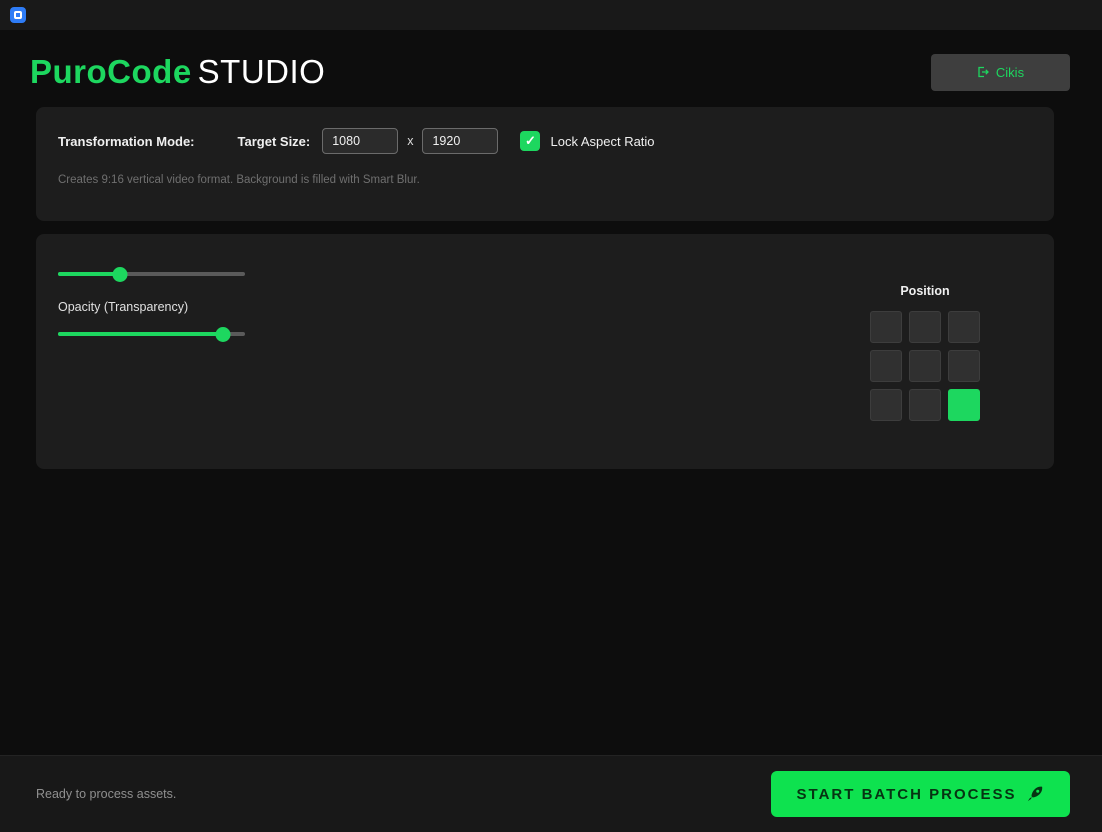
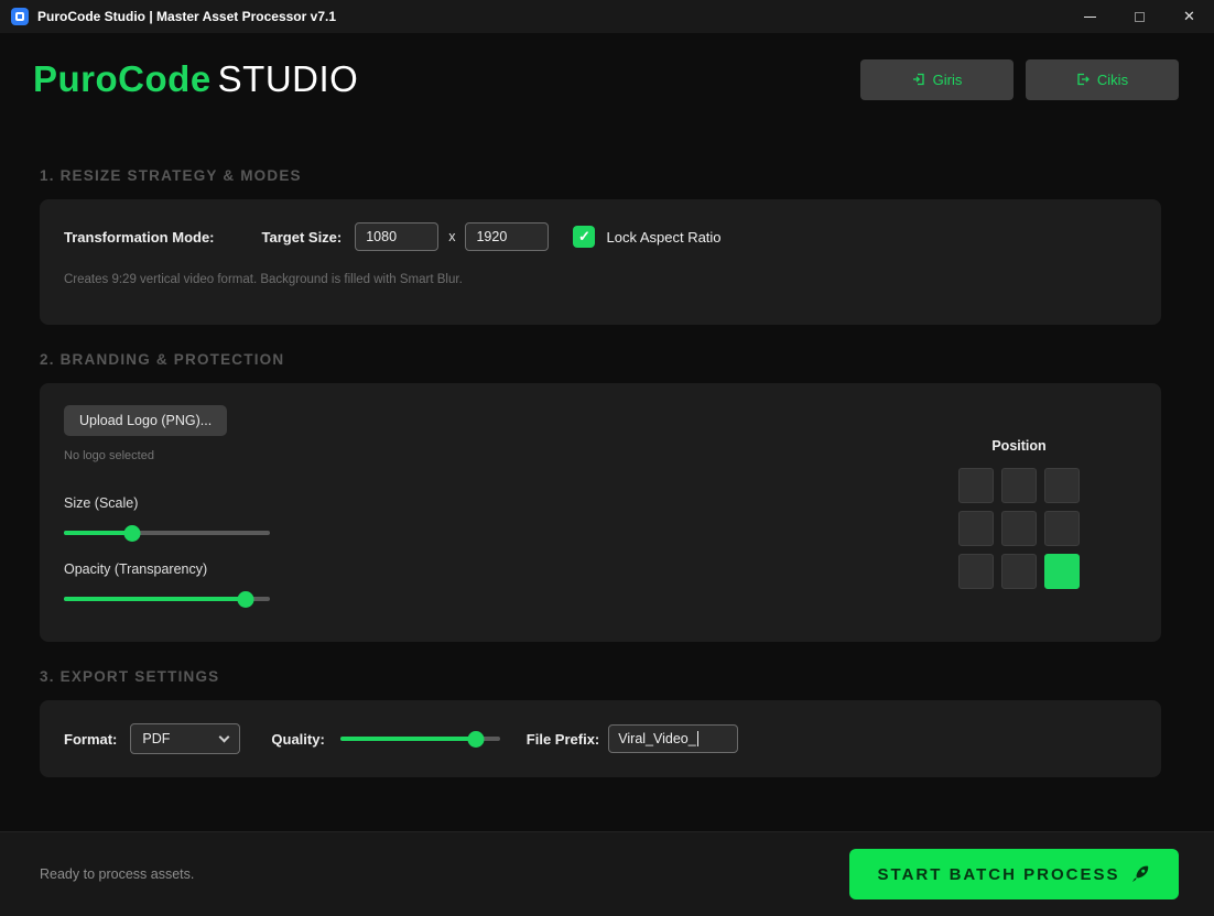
+ PuroCode Studio | Master Asset Processor v7.1
+ ✕
  PuroCode STUDIO
+ Giris
  Cikis
+ 1. RESIZE STRATEGY & MODES
  Transformation Mode:
  Target Size:
  1080
  x
  1920
  ✓
  Lock Aspect Ratio
- Creates 9:16 vertical video format. Background is filled with Smart Blur.
+ Creates 9:29 vertical video format. Background is filled with Smart Blur.
+ 2. BRANDING & PROTECTION
+ Upload Logo (PNG)...
+ No logo selected
+ Size (Scale)
  Opacity (Transparency)
  Position
+ 3. EXPORT SETTINGS
+ Format:
+ PDF
+ Quality:
+ File Prefix:
+ Viral_Video_
  Ready to process assets.
  START BATCH PROCESS
